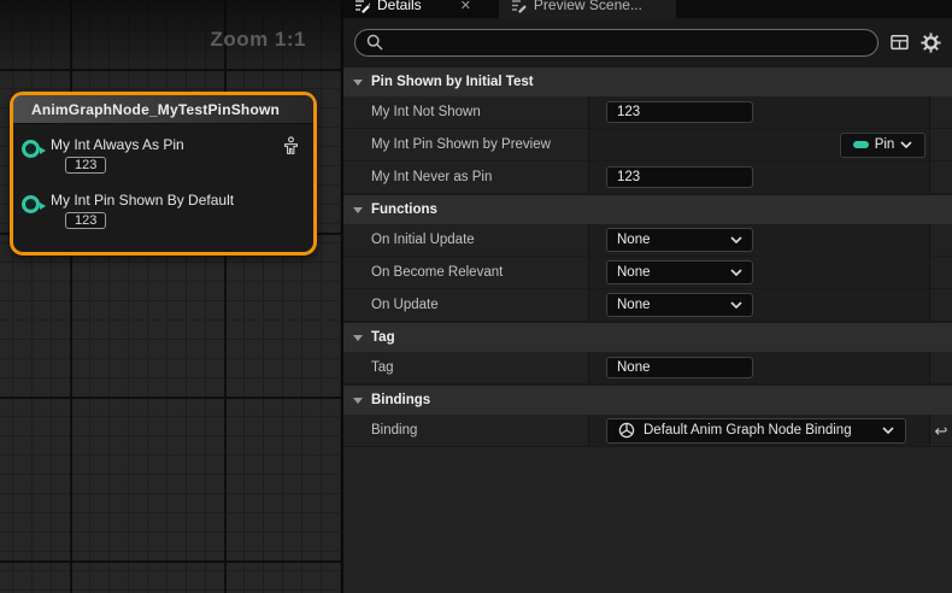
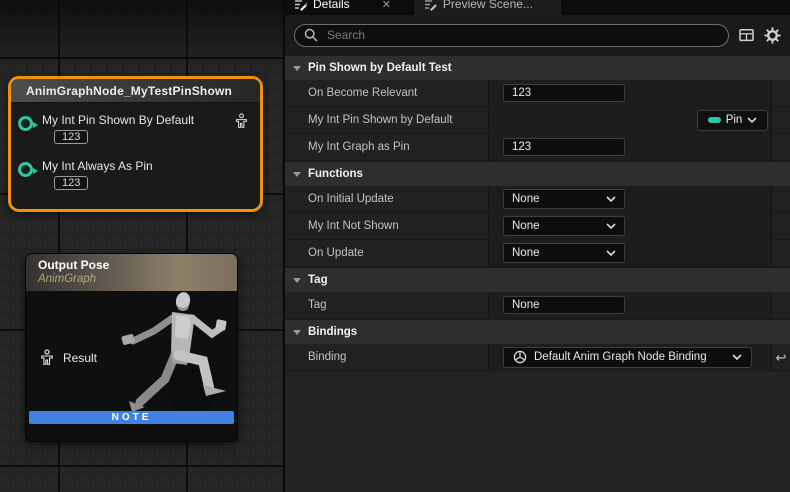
- Zoom 1:1
  AnimGraphNode_MyTestPinShown
- My Int Always As Pin
+ My Int Pin Shown By Default
  123
- My Int Pin Shown By Default
+ My Int Always As Pin
  123
+ Output Pose
+ AnimGraph
+ Result
+ NOTE
  Details
  ✕
  Preview Scene...
+ Search
- Pin Shown by Initial Test
+ Pin Shown by Default Test
- My Int Not Shown
+ On Become Relevant
  123
- My Int Pin Shown by Preview
+ My Int Pin Shown by Default
  Pin
- My Int Never as Pin
+ My Int Graph as Pin
  123
  Functions
  On Initial Update
  None
- On Become Relevant
+ My Int Not Shown
  None
  On Update
  None
  Tag
  Tag
  None
  Bindings
  Binding
  Default Anim Graph Node Binding
  ↩
